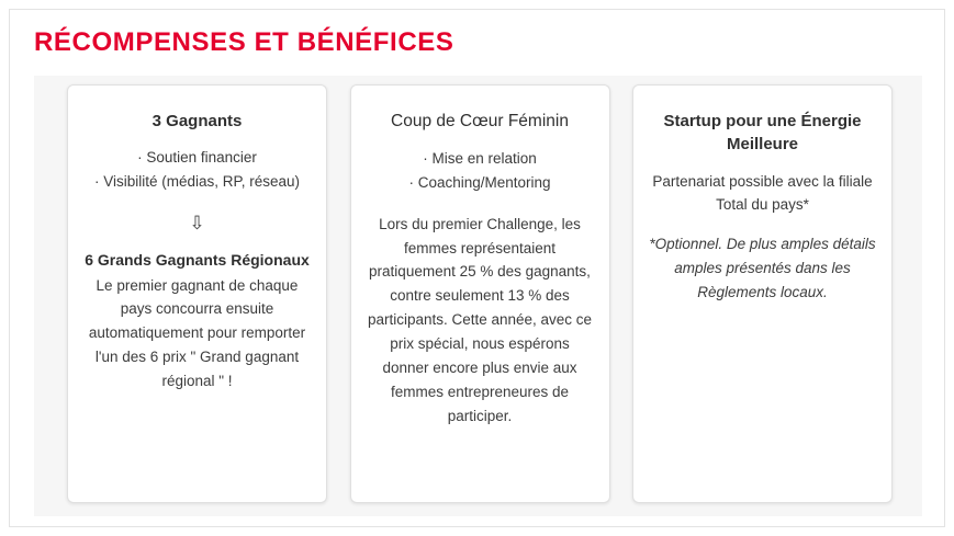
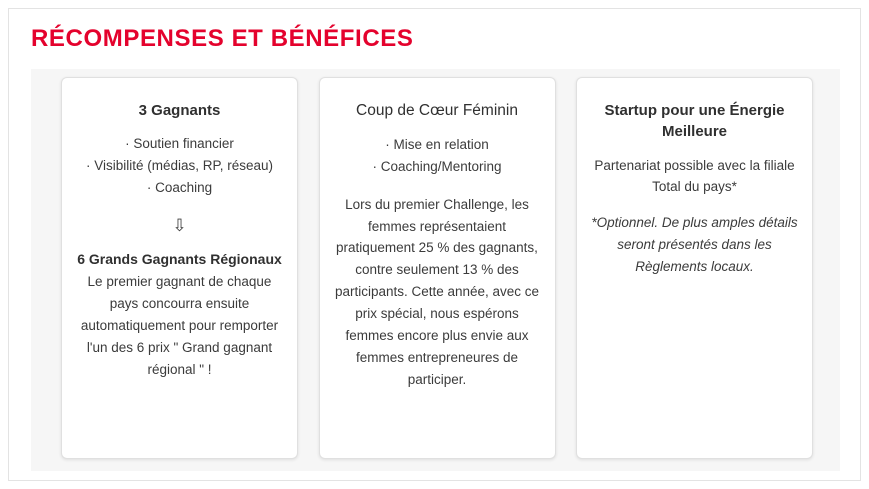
  RÉCOMPENSES ET BÉNÉFICES
  3 Gagnants
  Soutien financier
  Visibilité (médias, RP, réseau)
+ Coaching
  ⇩
  6 Grands Gagnants Régionaux
  Le premier gagnant de chaque pays concourra ensuite automatiquement pour remporter l'un des 6 prix " Grand gagnant régional " !
  Coup de Cœur Féminin
  Mise en relation
  Coaching/Mentoring
- Lors du premier Challenge, les femmes représentaient pratiquement 25 % des gagnants, contre seulement 13 % des participants. Cette année, avec ce prix spécial, nous espérons donner encore plus envie aux femmes entrepreneures de participer.
+ Lors du premier Challenge, les femmes représentaient pratiquement 25 % des gagnants, contre seulement 13 % des participants. Cette année, avec ce prix spécial, nous espérons femmes encore plus envie aux femmes entrepreneures de participer.
  Startup pour une Énergie Meilleure
  Partenariat possible avec la filiale Total du pays*
- *Optionnel. De plus amples détails amples présentés dans les Règlements locaux.
+ *Optionnel. De plus amples détails seront présentés dans les Règlements locaux.
